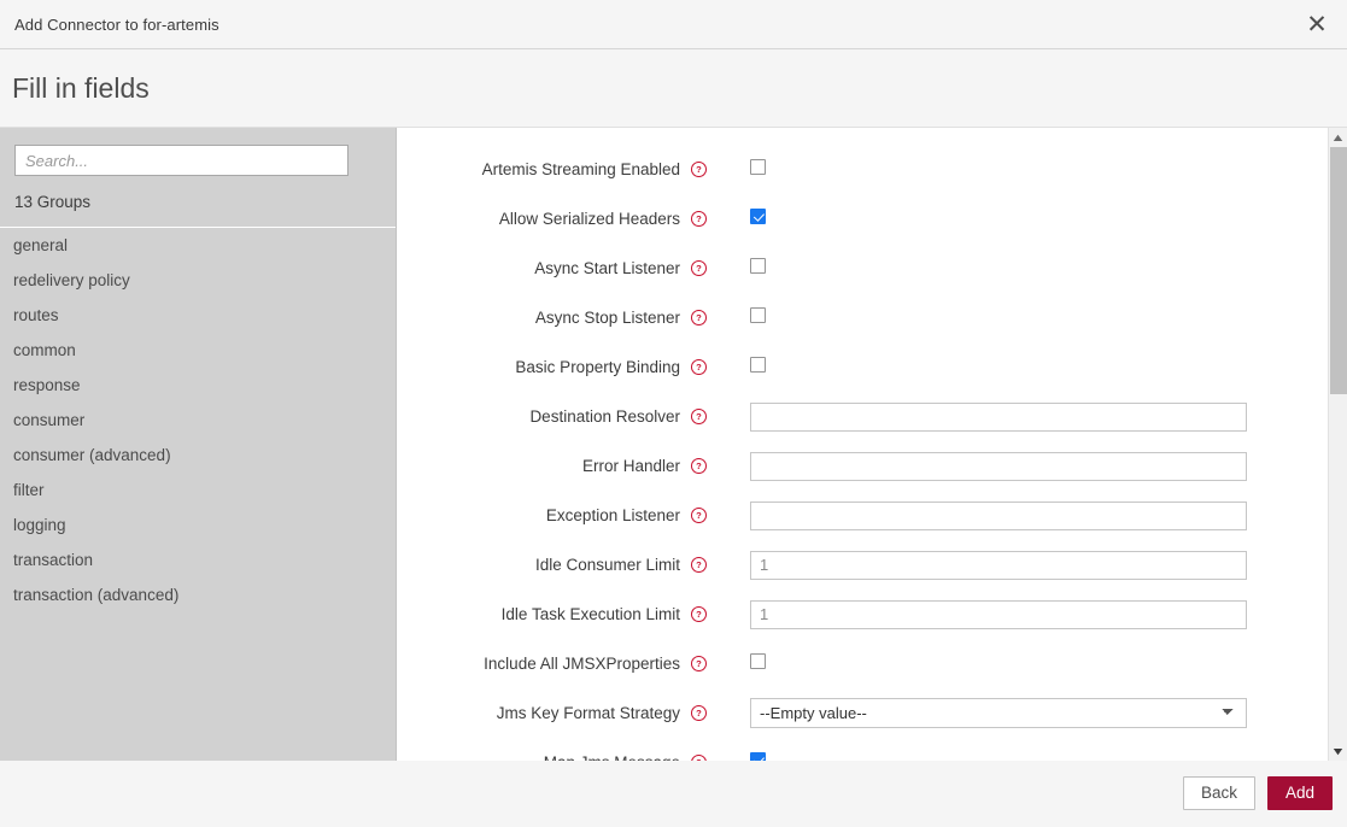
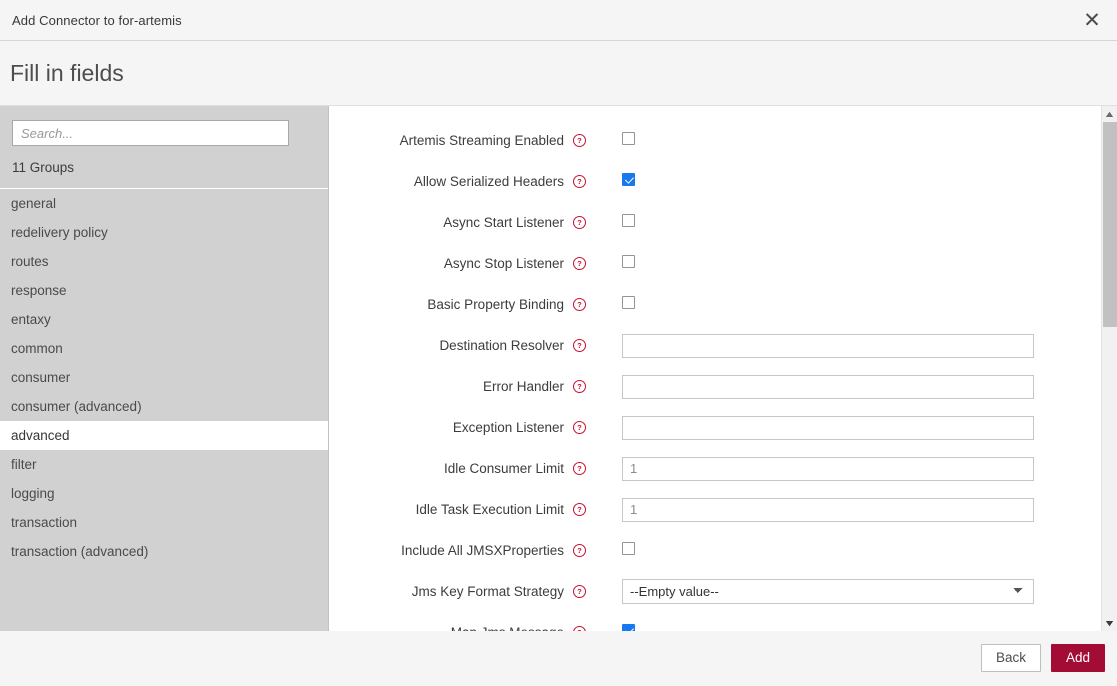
  Add Connector to for-artemis
  ✕
  Fill in fields
  Search...
- 13 Groups
+ 11 Groups
  general
  redelivery policy
  routes
- common
+ response
+ entaxy
- response
+ common
  consumer
  consumer (advanced)
+ advanced
  filter
  logging
  transaction
  transaction (advanced)
  Artemis Streaming Enabled
  ?
  Allow Serialized Headers
  ?
  Async Start Listener
  ?
  Async Stop Listener
  ?
  Basic Property Binding
  ?
  Destination Resolver
  ?
  Error Handler
  ?
  Exception Listener
  ?
  Idle Consumer Limit
  ?
  1
  Idle Task Execution Limit
  ?
  1
  Include All JMSXProperties
  ?
  Jms Key Format Strategy
  ?
  --Empty value--
  Back
  Add
